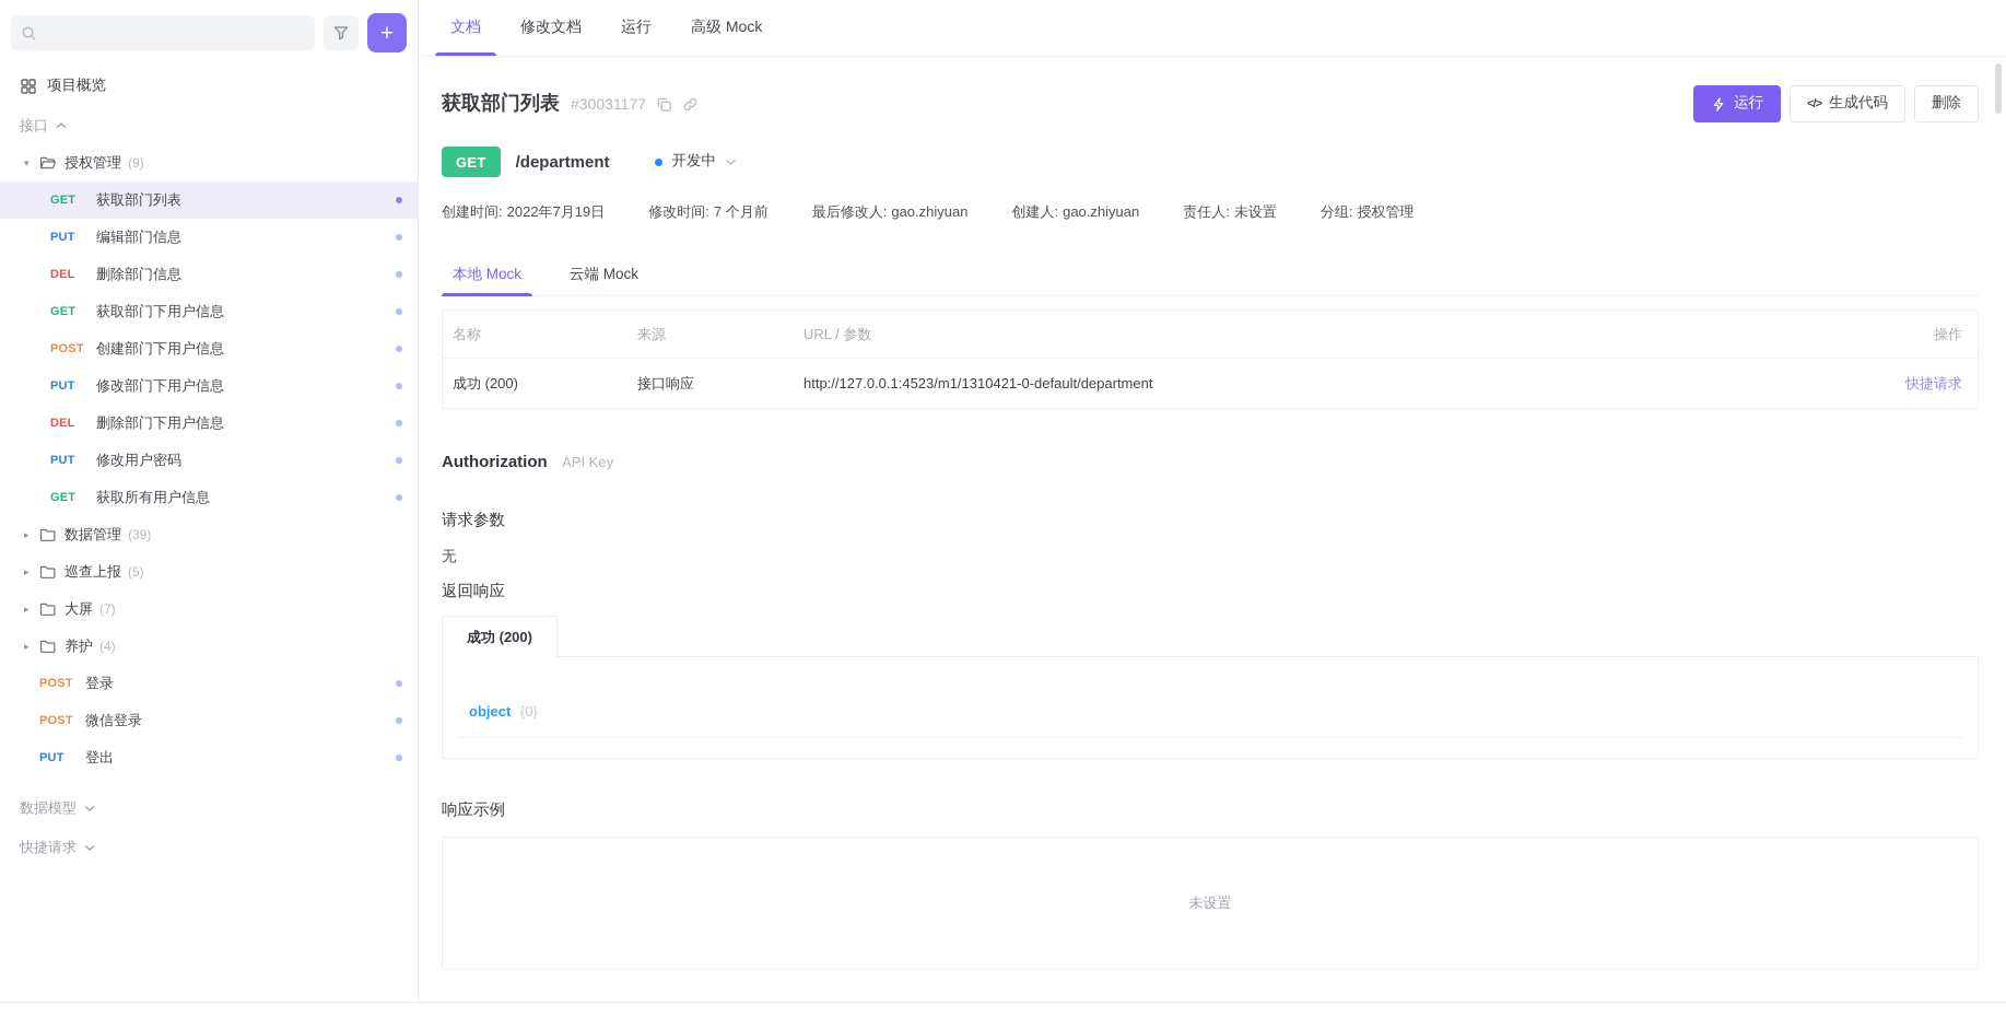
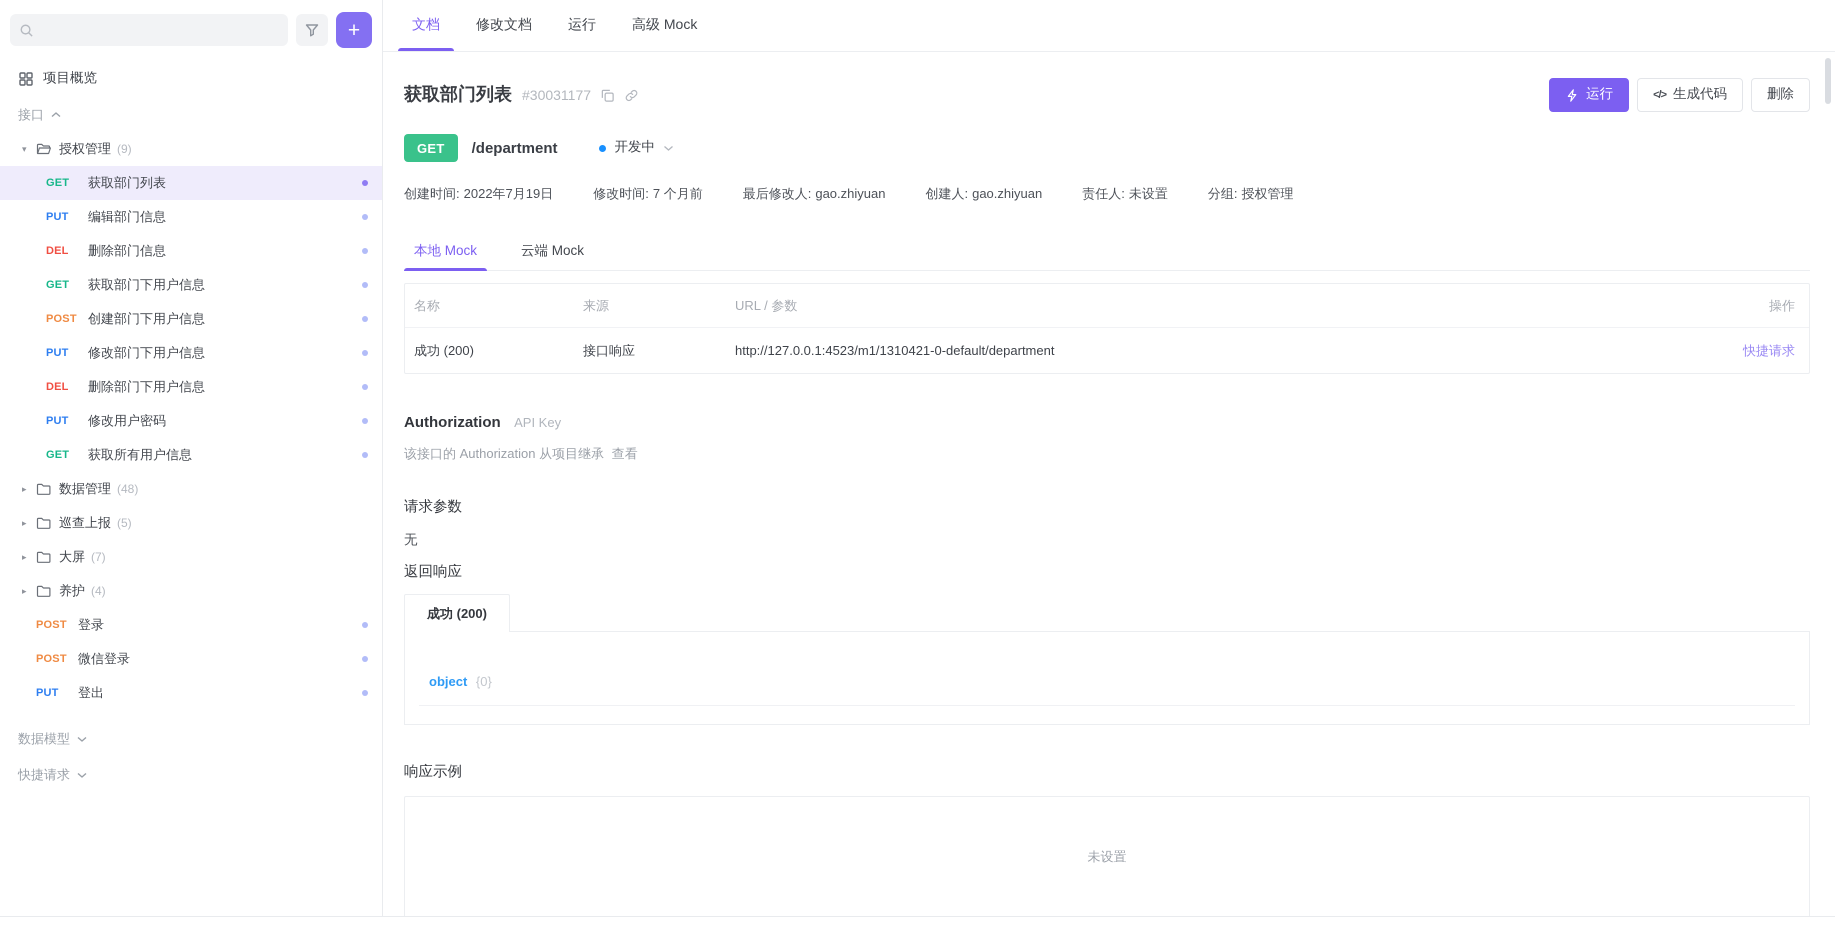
  +
  项目概览
  接口
  ▾
  授权管理
  (9)
  GET
  获取部门列表
  PUT
  编辑部门信息
  DEL
  删除部门信息
  GET
  获取部门下用户信息
  POST
  创建部门下用户信息
  PUT
  修改部门下用户信息
  DEL
  删除部门下用户信息
  PUT
  修改用户密码
  GET
  获取所有用户信息
  ▸
  数据管理
- (39)
+ (48)
  ▸
  巡查上报
  (5)
  ▸
  大屏
  (7)
  ▸
  养护
  (4)
  POST
  登录
  POST
  微信登录
  PUT
  登出
  数据模型
  快捷请求
  文档
  修改文档
  运行
  高级 Mock
  获取部门列表
  #30031177
  运行
  </>
  生成代码
  删除
  GET
  /department
  开发中
  创建时间: 2022年7月19日
  修改时间: 7 个月前
  最后修改人: gao.zhiyuan
  创建人: gao.zhiyuan
  责任人: 未设置
  分组: 授权管理
  本地 Mock
  云端 Mock
  名称
  来源
  URL / 参数
  操作
  成功 (200)
  接口响应
  http://127.0.0.1:4523/m1/1310421-0-default/department
  快捷请求
  Authorization API Key
+ 该接口的 Authorization 从项目继承 查看
  请求参数
  无
  返回响应
  成功 (200)
  object {0}
  响应示例
  未设置
